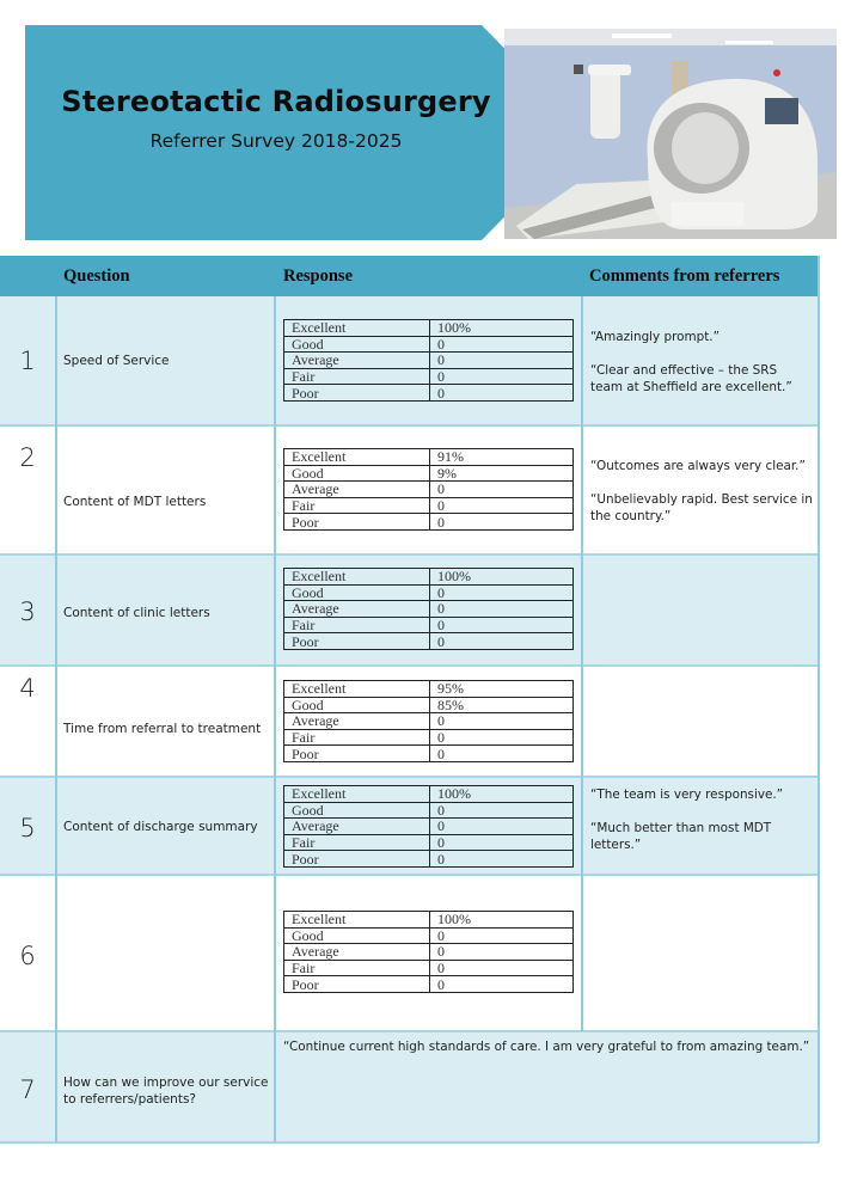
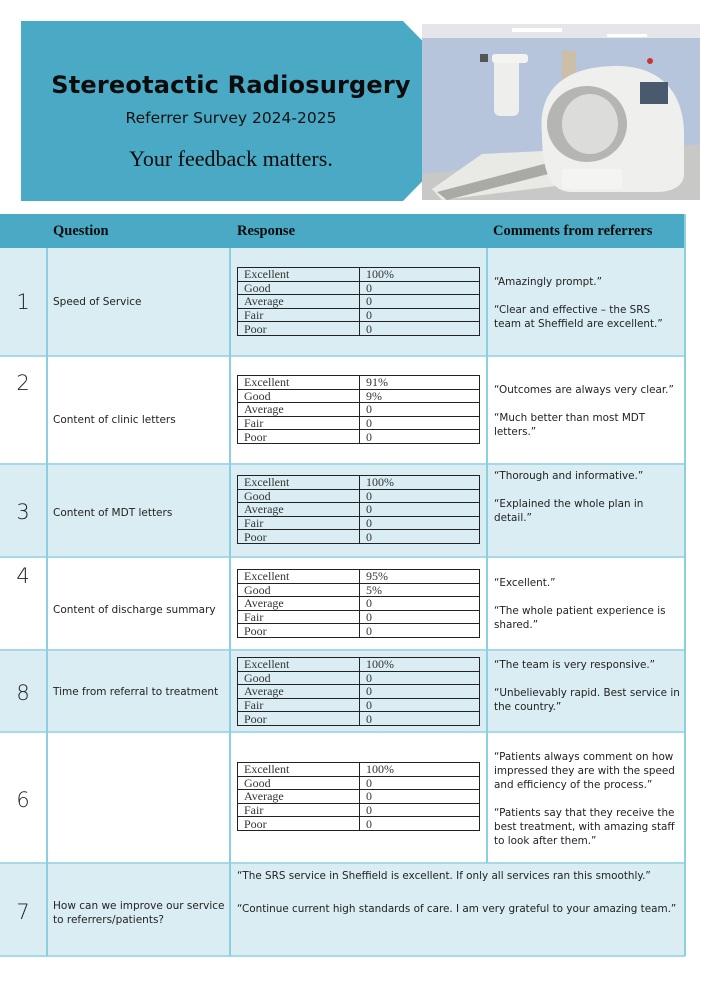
  Stereotactic Radiosurgery
- Referrer Survey 2018-2025
+ Referrer Survey 2024-2025
+ Your feedback matters.
  Question
  Response
  Comments from referrers
  1
  Speed of Service
  Excellent	100%
  Good	0
  Average	0
  Fair	0
  Poor	0
  “Amazingly prompt.”
  “Clear and effective – the SRS team at Sheffield are excellent.”
  2
- Content of MDT letters
+ Content of clinic letters
  Excellent	91%
  Good	9%
  Average	0
  Fair	0
  Poor	0
  “Outcomes are always very clear.”
- “Unbelievably rapid. Best service in the country.”
+ “Much better than most MDT letters.”
  3
- Content of clinic letters
+ Content of MDT letters
  Excellent	100%
  Good	0
  Average	0
  Fair	0
  Poor	0
+ “Thorough and informative.”
+ “Explained the whole plan in detail.”
  4
- Time from referral to treatment
+ Content of discharge summary
  Excellent	95%
- Good	85%
+ Good	5%
  Average	0
  Fair	0
  Poor	0
+ “Excellent.”
+ “The whole patient experience is shared.”
- 5
+ 8
- Content of discharge summary
+ Time from referral to treatment
  Excellent	100%
  Good	0
  Average	0
  Fair	0
  Poor	0
  “The team is very responsive.”
- “Much better than most MDT letters.”
+ “Unbelievably rapid. Best service in the country.”
  6
  Excellent	100%
  Good	0
  Average	0
  Fair	0
  Poor	0
+ “Patients always comment on how impressed they are with the speed and efficiency of the process.”
+ “Patients say that they receive the best treatment, with amazing staff to look after them.”
  7
  How can we improve our service to referrers/patients?
+ “The SRS service in Sheffield is excellent. If only all services ran this smoothly.”
- “Continue current high standards of care. I am very grateful to from amazing team.”
+ “Continue current high standards of care. I am very grateful to your amazing team.”
